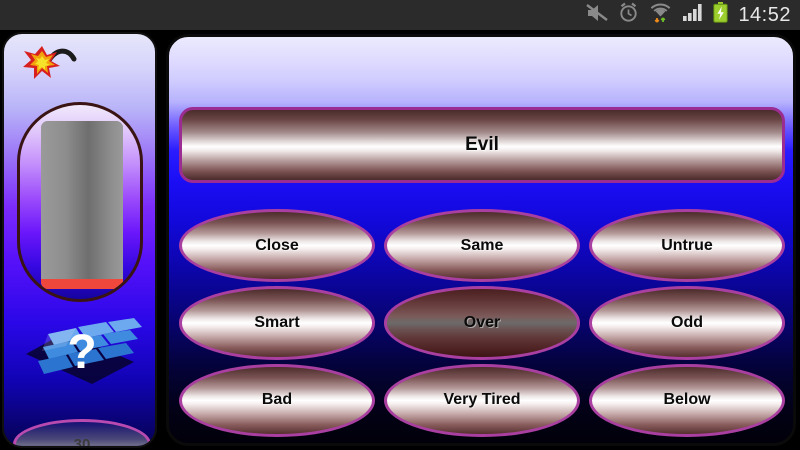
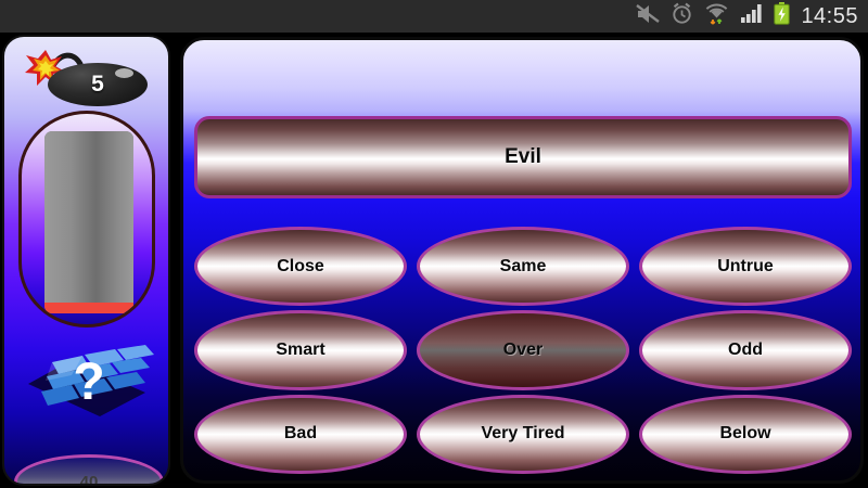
- 14:52
+ 14:55
+ 5
  ?
- 30
+ 40
  Evil
  Close
  Same
  Untrue
  Smart
  Over
  Odd
  Bad
  Very Tired
  Below
